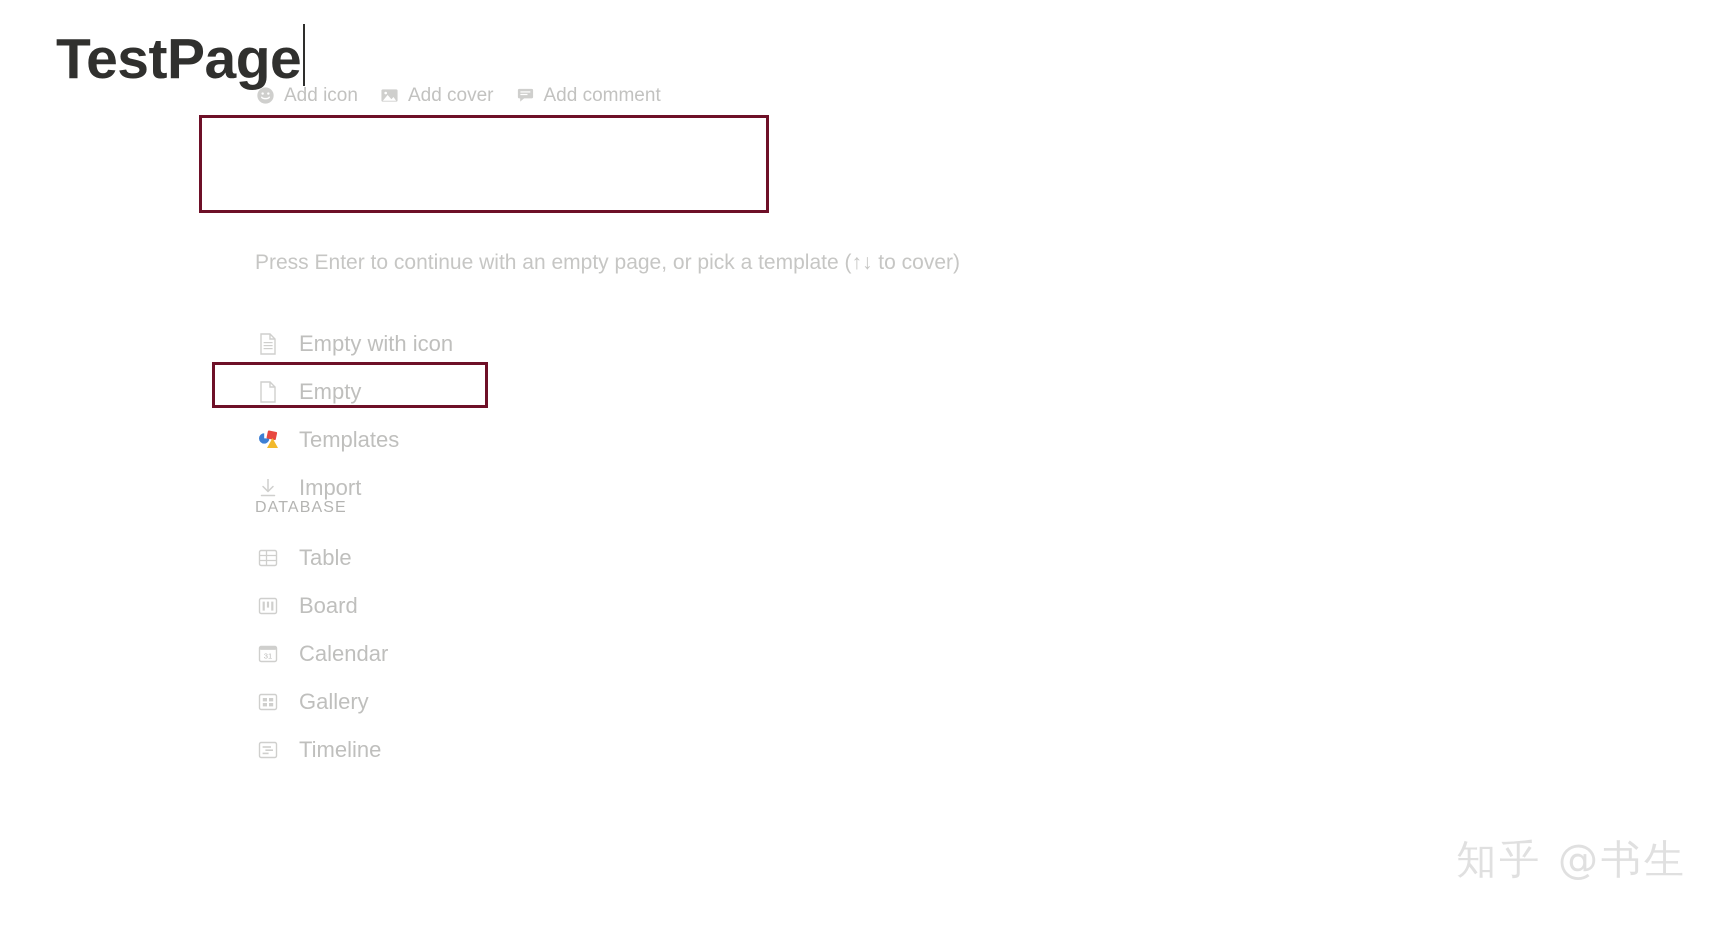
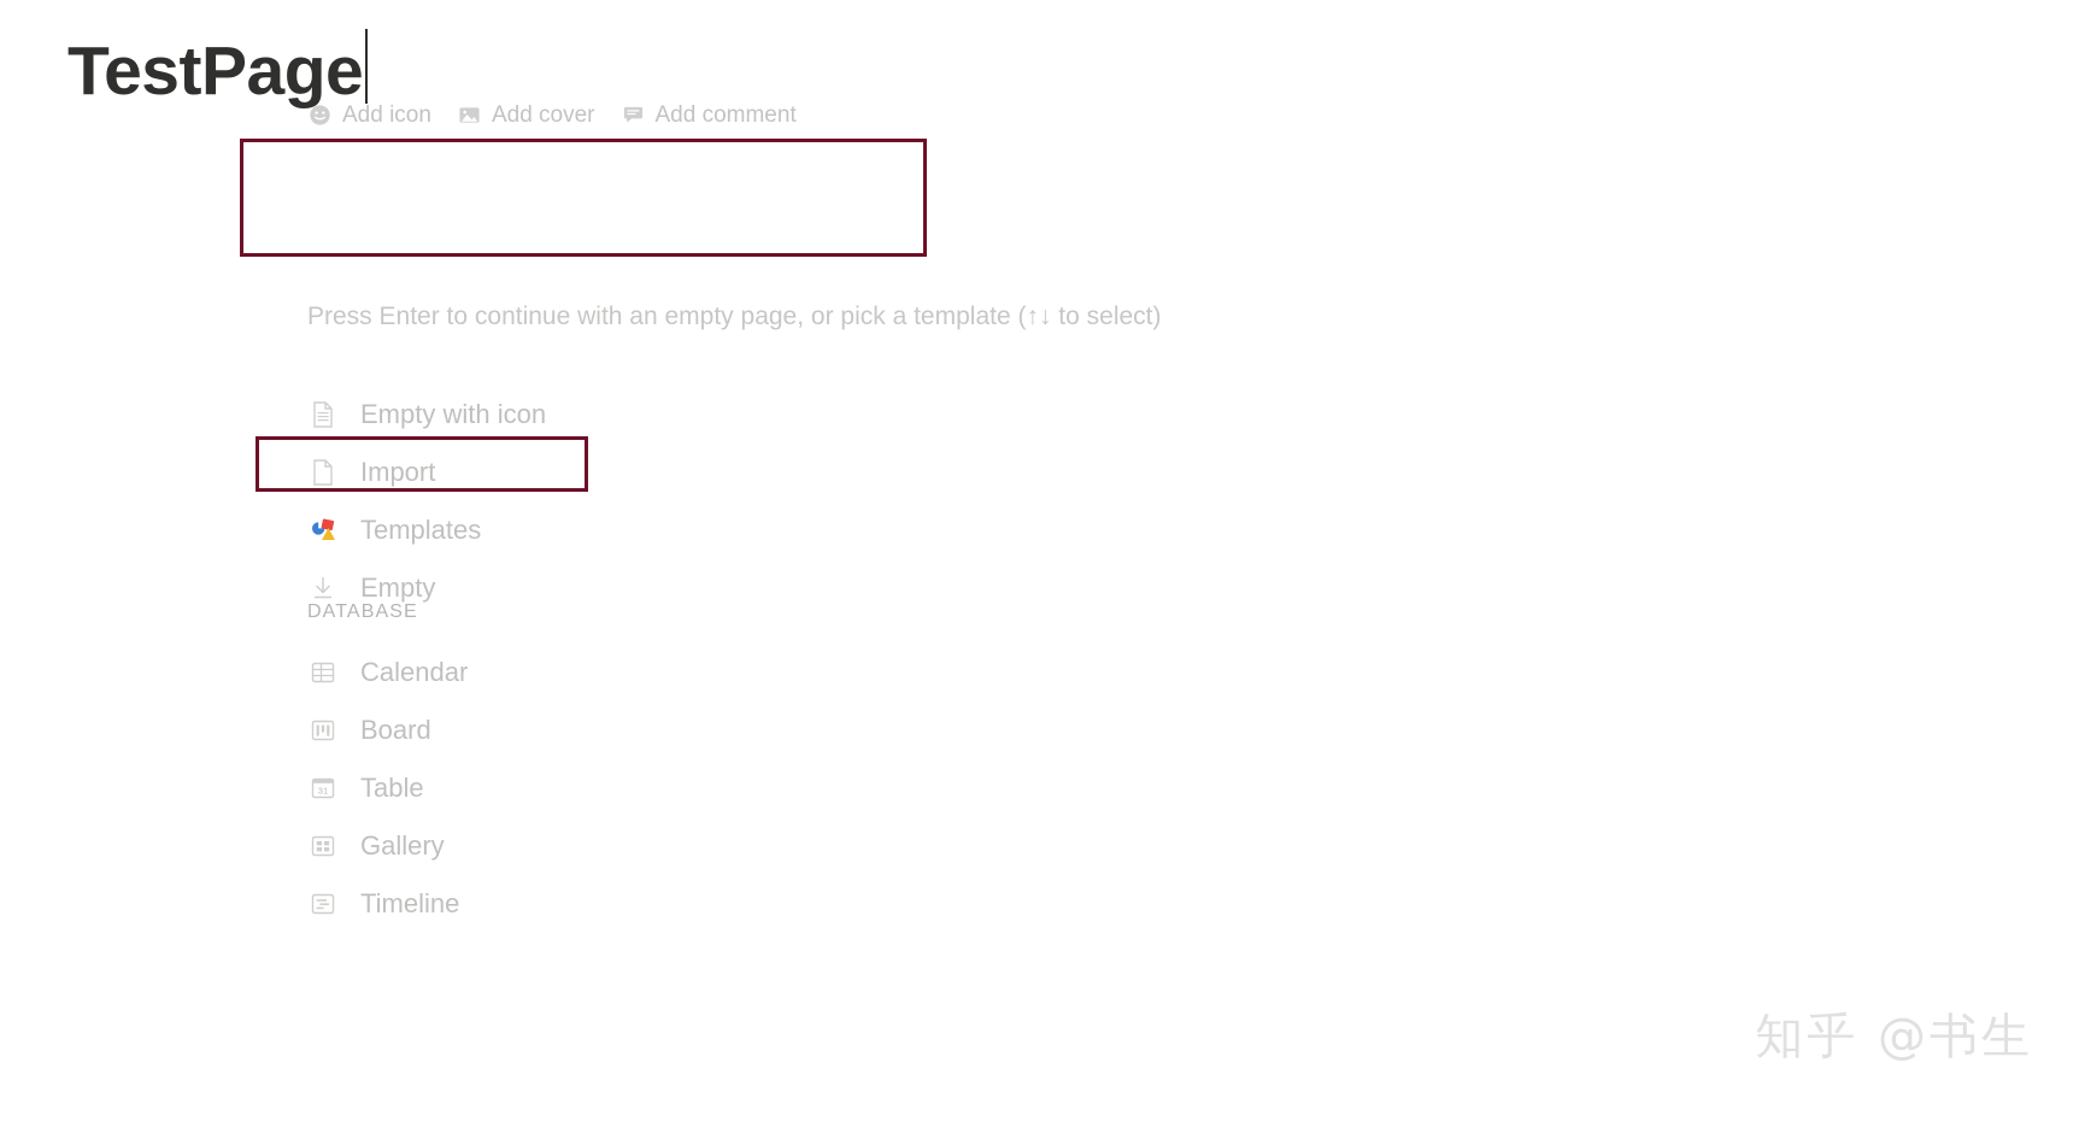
  Add icon
  Add cover
  Add comment
  TestPage
- Press Enter to continue with an empty page, or pick a template (↑↓ to cover)
+ Press Enter to continue with an empty page, or pick a template (↑↓ to select)
  Empty with icon
- Empty
+ Import
  Templates
- Import
+ Empty
  DATABASE
- Table
+ Calendar
  Board
  31
- Calendar
+ Table
  Gallery
  Timeline
  知乎 @书生
